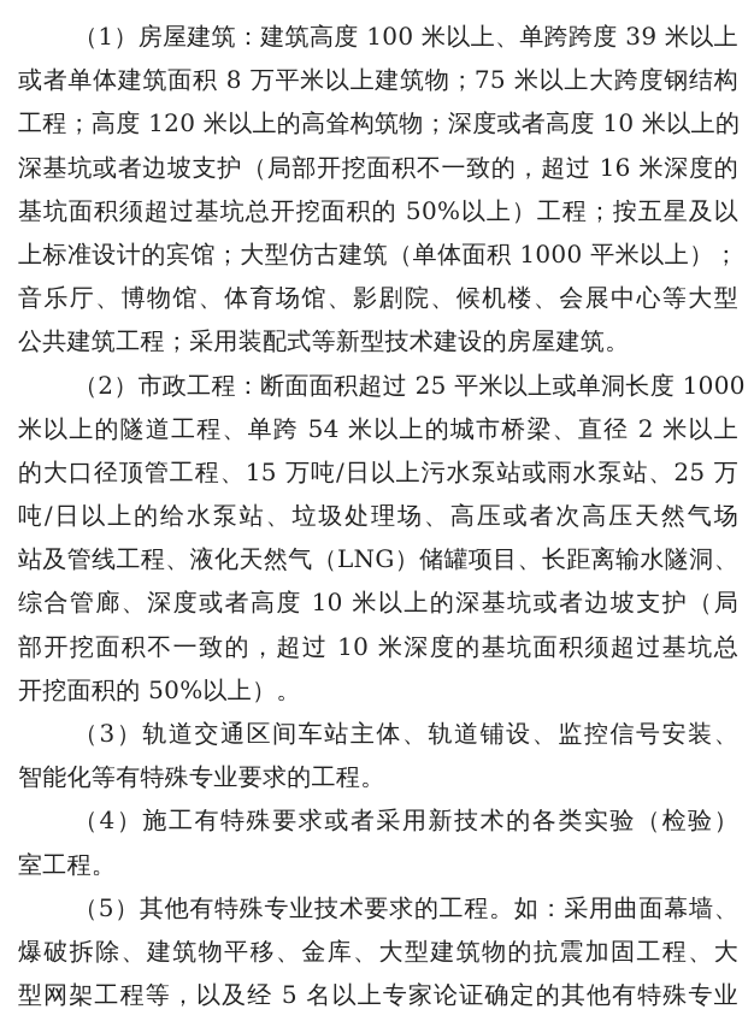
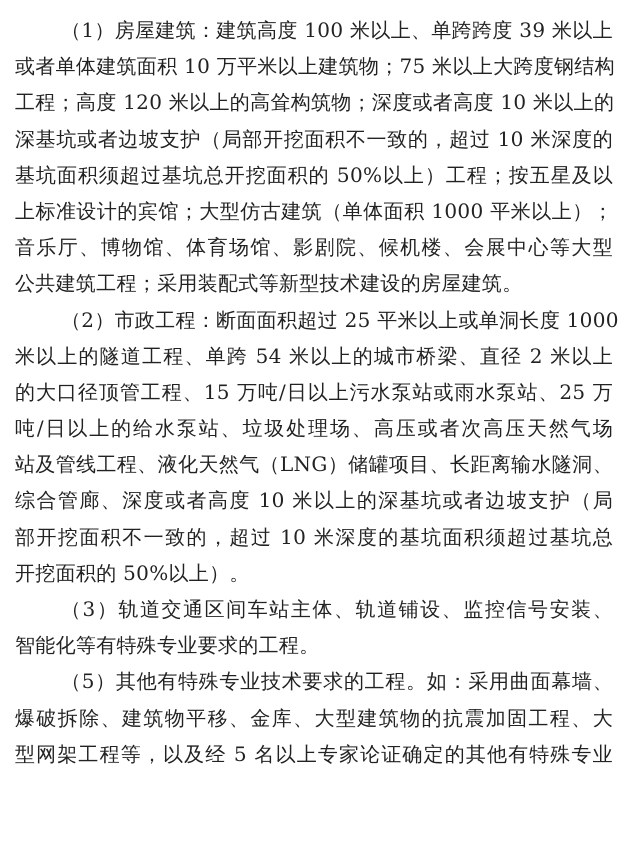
  （1）房屋建筑：建筑高度 100 米以上、单跨跨度 39 米以上
- 或者单体建筑面积 8 万平米以上建筑物；75 米以上大跨度钢结构
+ 或者单体建筑面积 10 万平米以上建筑物；75 米以上大跨度钢结构
  工程；高度 120 米以上的高耸构筑物；深度或者高度 10 米以上的
- 深基坑或者边坡支护（局部开挖面积不一致的，超过 16 米深度的
+ 深基坑或者边坡支护（局部开挖面积不一致的，超过 10 米深度的
  基坑面积须超过基坑总开挖面积的 50%以上）工程；按五星及以
  上标准设计的宾馆；大型仿古建筑（单体面积 1000 平米以上）；
  音乐厅、博物馆、体育场馆、影剧院、候机楼、会展中心等大型
  公共建筑工程；采用装配式等新型技术建设的房屋建筑。
  （2）市政工程：断面面积超过 25 平米以上或单洞长度 1000
  米以上的隧道工程、单跨 54 米以上的城市桥梁、直径 2 米以上
  的大口径顶管工程、15 万吨/日以上污水泵站或雨水泵站、25 万
  吨/日以上的给水泵站、垃圾处理场、高压或者次高压天然气场
  站及管线工程、液化天然气（LNG）储罐项目、长距离输水隧洞、
  综合管廊、深度或者高度 10 米以上的深基坑或者边坡支护（局
  部开挖面积不一致的，超过 10 米深度的基坑面积须超过基坑总
  开挖面积的 50%以上）。
  （3）轨道交通区间车站主体、轨道铺设、监控信号安装、
  智能化等有特殊专业要求的工程。
- （4）施工有特殊要求或者采用新技术的各类实验（检验）
- 室工程。
  （5）其他有特殊专业技术要求的工程。如：采用曲面幕墙、
  爆破拆除、建筑物平移、金库、大型建筑物的抗震加固工程、大
  型网架工程等，以及经 5 名以上专家论证确定的其他有特殊专业
